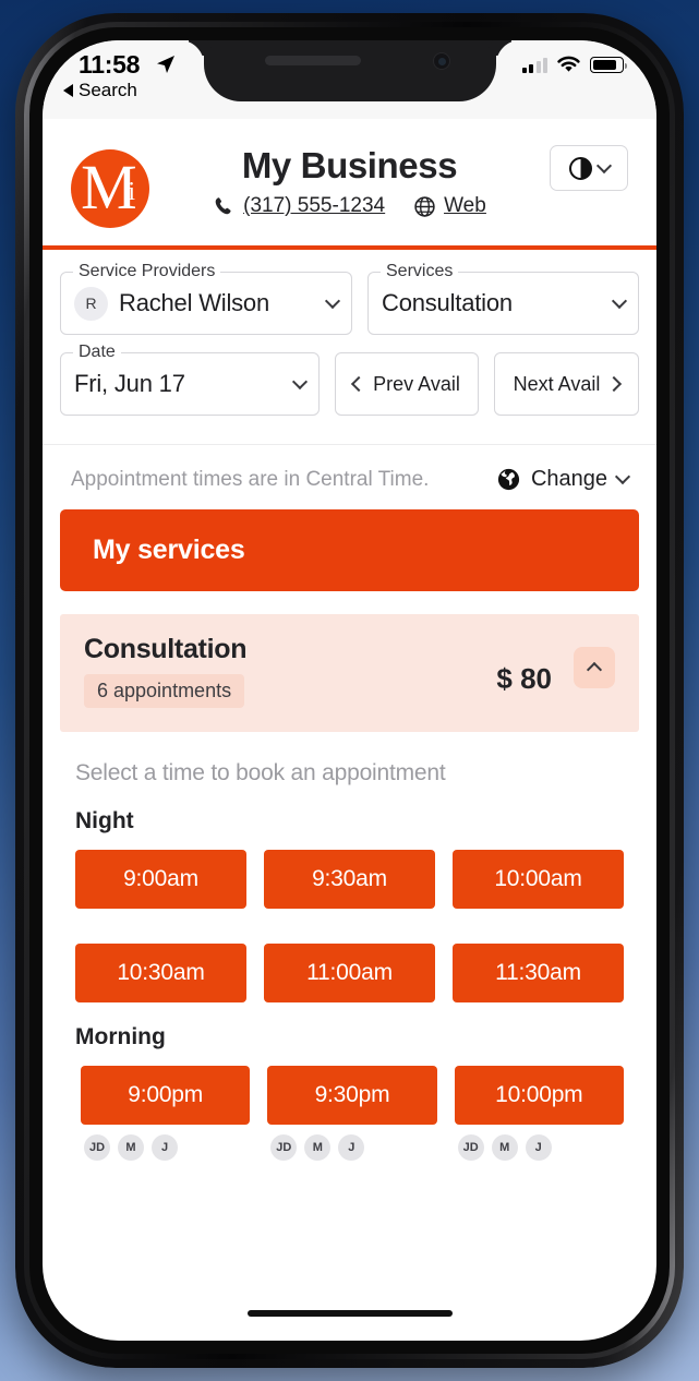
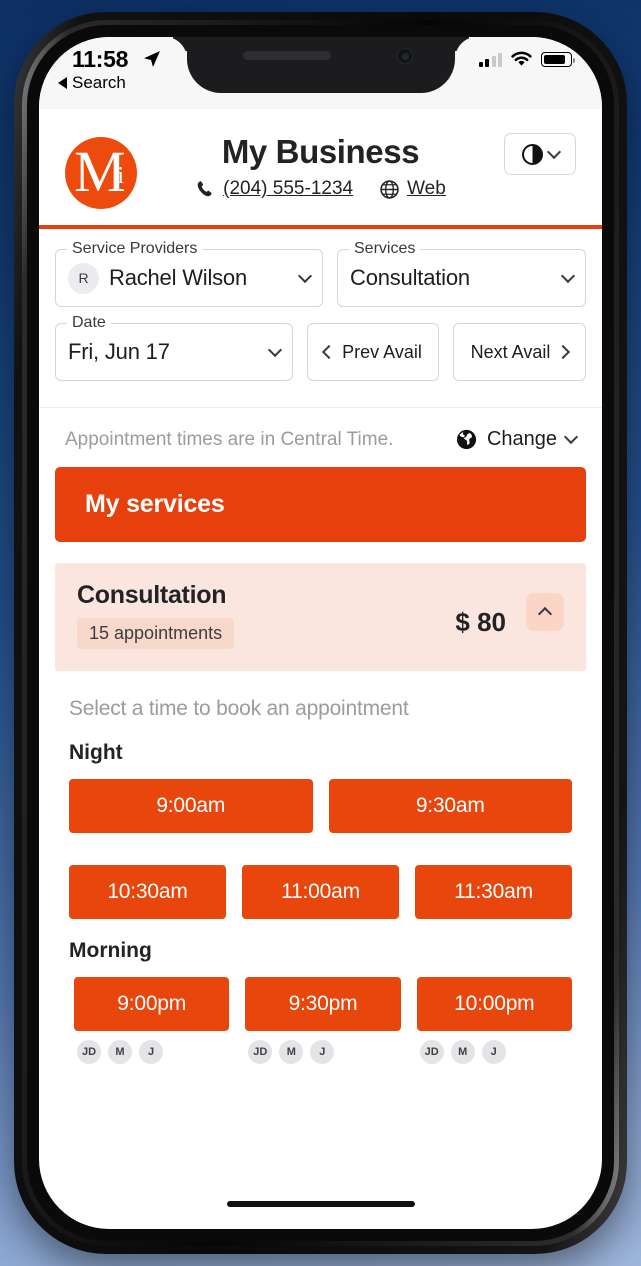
  11:58
  Search
  M
  i
  My Business
- (317) 555-1234
+ (204) 555-1234
  Web
  Service Providers
  R
  Rachel Wilson
  Services
  Consultation
  Date
  Fri, Jun 17
  Prev Avail
  Next Avail
  Appointment times are in Central Time.
  Change
  My services
  Consultation
- 6 appointments
+ 15 appointments
  $ 80
  Select a time to book an appointment
  Night
  9:00am
  9:30am
- 10:00am
  10:30am
  11:00am
  11:30am
  Morning
  9:00pm
  JD
  M
  J
  9:30pm
  JD
  M
  J
  10:00pm
  JD
  M
  J
